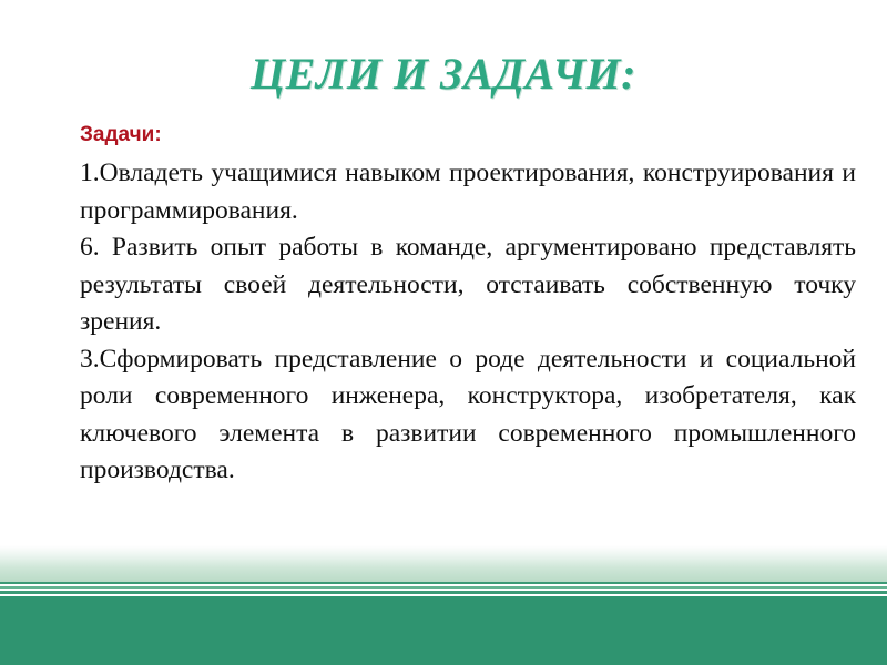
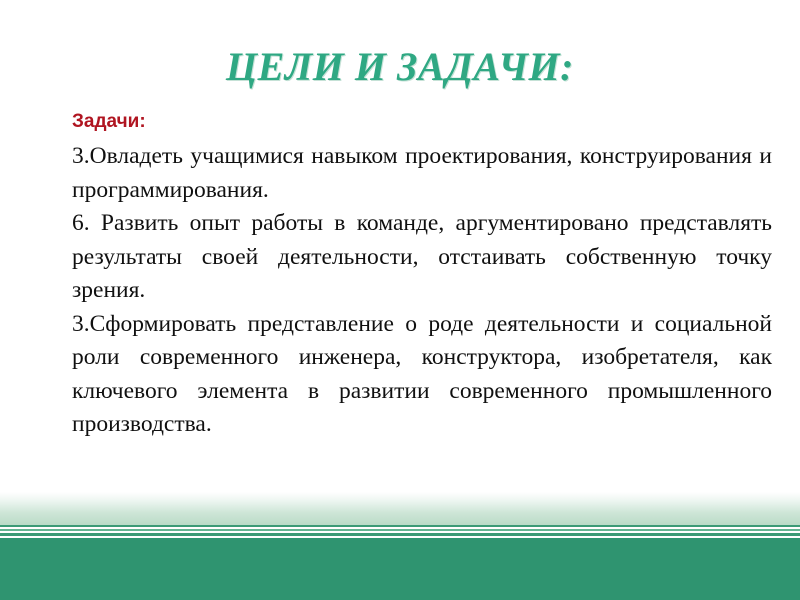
  ЦЕЛИ И ЗАДАЧИ:
  Задачи:
- 1.Овладеть учащимися навыком проектирования, конструирования и программирования.
+ 3.Овладеть учащимися навыком проектирования, конструирования и программирования.
  6. Развить опыт работы в команде, аргументировано представлять результаты своей деятельности, отстаивать собственную точку зрения.
  3.Сформировать представление о роде деятельности и социальной роли современного инженера, конструктора, изобретателя, как ключевого элемента в развитии современного промышленного производства.
